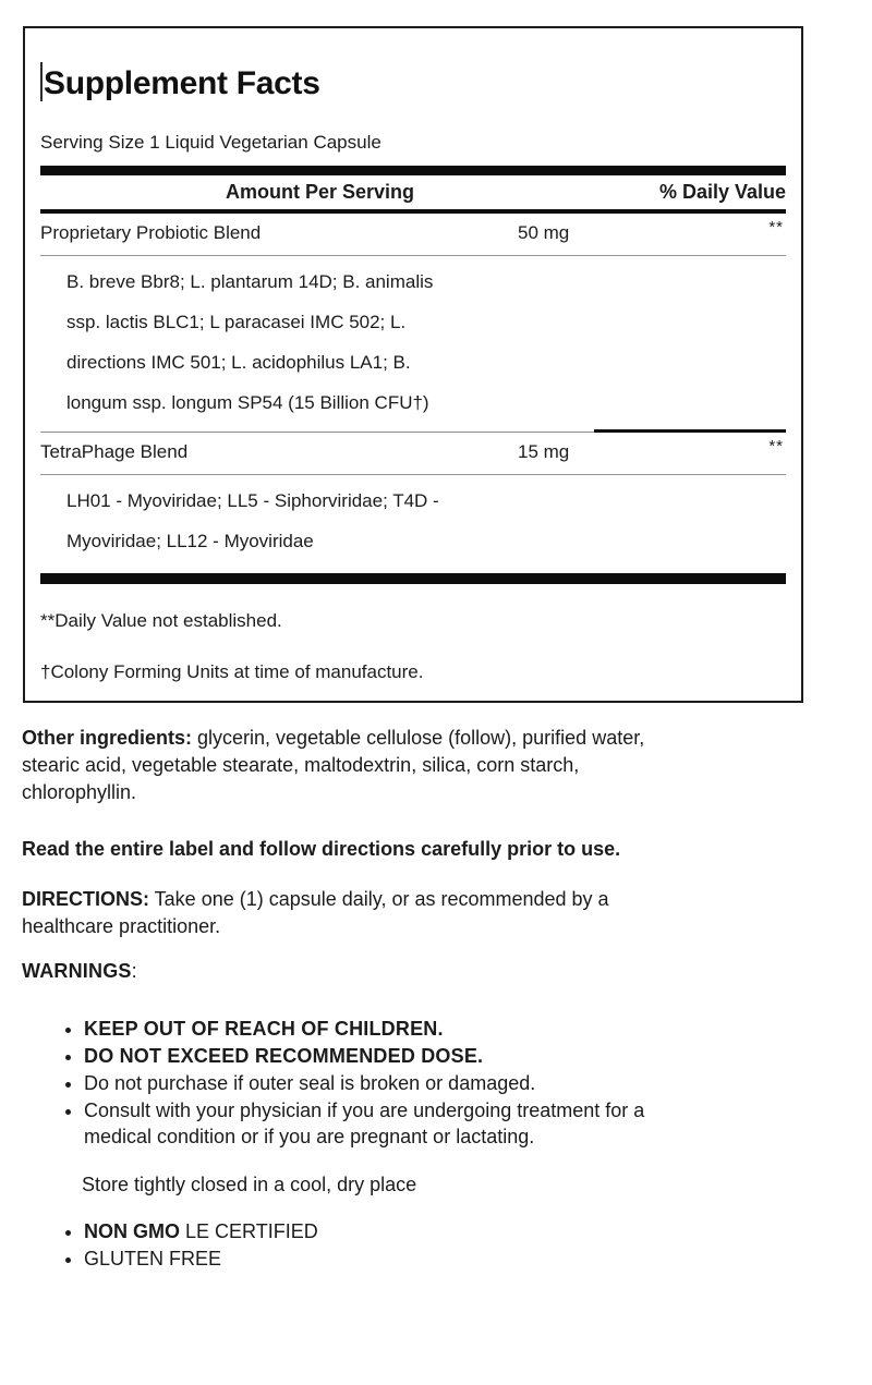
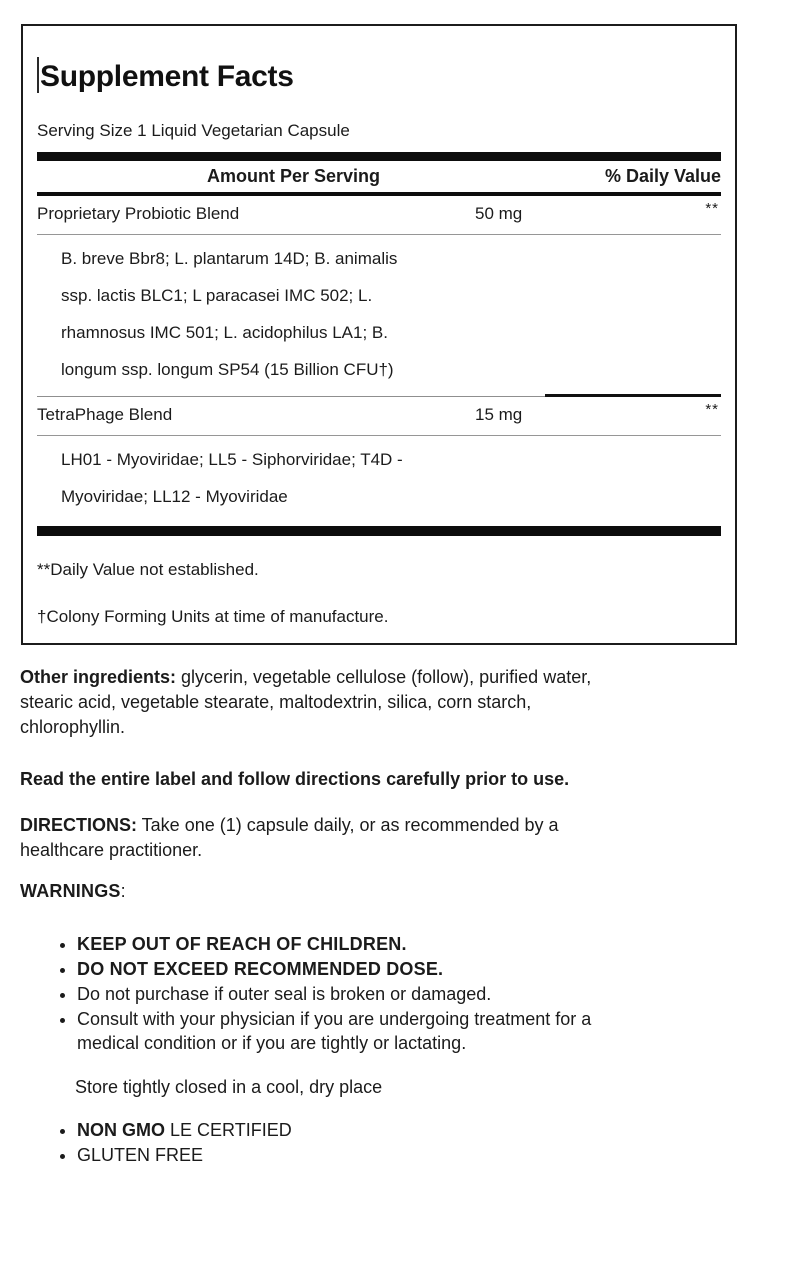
  Supplement Facts
  Serving Size 1 Liquid Vegetarian Capsule
  Amount Per Serving
  % Daily Value
  Proprietary Probiotic Blend
  50 mg
  **
  B. breve Bbr8; L. plantarum 14D; B. animalis
  ssp. lactis BLC1; L paracasei IMC 502; L.
- directions IMC 501; L. acidophilus LA1; B.
+ rhamnosus IMC 501; L. acidophilus LA1; B.
  longum ssp. longum SP54 (15 Billion CFU†)
  TetraPhage Blend
  15 mg
  **
  LH01 - Myoviridae; LL5 - Siphorviridae; T4D -
  Myoviridae; LL12 - Myoviridae
  **Daily Value not established.
  †Colony Forming Units at time of manufacture.
  Other ingredients: glycerin, vegetable cellulose (follow), purified water,
  stearic acid, vegetable stearate, maltodextrin, silica, corn starch,
  chlorophyllin.
  Read the entire label and follow directions carefully prior to use.
  DIRECTIONS: Take one (1) capsule daily, or as recommended by a
  healthcare practitioner.
  WARNINGS:
  KEEP OUT OF REACH OF CHILDREN.
  DO NOT EXCEED RECOMMENDED DOSE.
  Do not purchase if outer seal is broken or damaged.
  Consult with your physician if you are undergoing treatment for a
- medical condition or if you are pregnant or lactating.
+ medical condition or if you are tightly or lactating.
  Store tightly closed in a cool, dry place
  NON GMO LE CERTIFIED
  GLUTEN FREE
